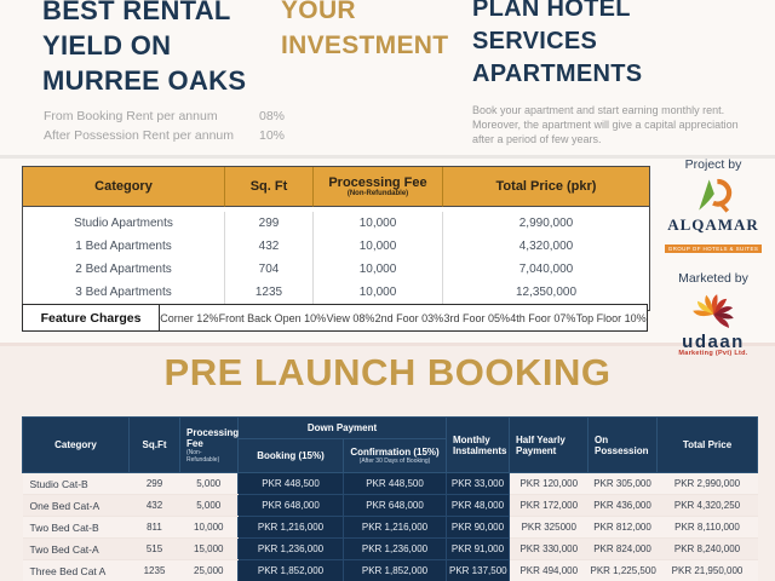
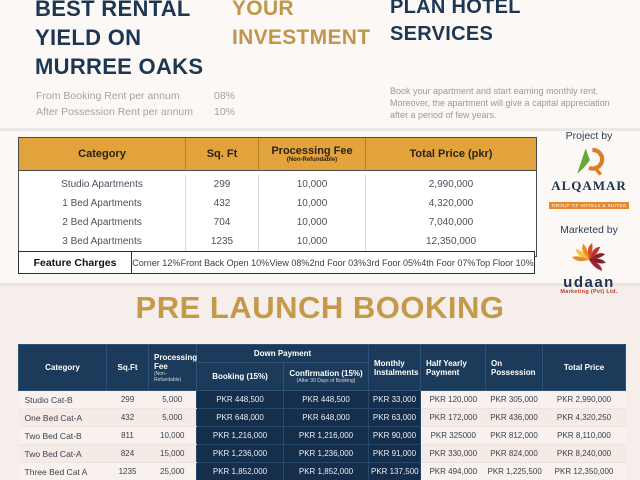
  BEST RENTAL
  YIELD ON
  MURREE OAKS
  From Booking Rent per annum
  08%
  After Possession Rent per annum
  10%
  YOUR
  INVESTMENT
  PLAN HOTEL
  SERVICES
- APARTMENTS
  Book your apartment and start earning monthly rent. Moreover, the apartment will give a capital appreciation after a period of few years.
  Category
  Sq. Ft
  Processing Fee
  Total Price (pkr)
  Studio Apartments
  299
  10,000
  2,990,000
  1 Bed Apartments
  432
  10,000
  4,320,000
  2 Bed Apartments
  704
  10,000
  7,040,000
  3 Bed Apartments
  1235
  10,000
  12,350,000
  Feature Charges
  Corner 12%
  Front Back Open 10%
  View 08%
  2nd Foor 03%
  3rd Foor 05%
  4th Foor 07%
  Top Floor 10%
  Project by
  ALQAMAR
  Marketed by
  udaan
  PRE LAUNCH BOOKING
  Category	Sq.Ft	Processing Fee	Down Payment	Monthly Instalments	Half Yearly Payment	On Possession	Total Price
  Studio Cat-B	299	5,000	PKR 448,500	PKR 448,500	PKR 33,000	PKR 120,000	PKR 305,000	PKR 2,990,000
- One Bed Cat-A	432	5,000	PKR 648,000	PKR 648,000	PKR 48,000	PKR 172,000	PKR 436,000	PKR 4,320,250
+ One Bed Cat-A	432	5,000	PKR 648,000	PKR 648,000	PKR 63,000	PKR 172,000	PKR 436,000	PKR 4,320,250
  Two Bed Cat-B	811	10,000	PKR 1,216,000	PKR 1,216,000	PKR 90,000	PKR 325000	PKR 812,000	PKR 8,110,000
- Two Bed Cat-A	515	15,000	PKR 1,236,000	PKR 1,236,000	PKR 91,000	PKR 330,000	PKR 824,000	PKR 8,240,000
+ Two Bed Cat-A	824	15,000	PKR 1,236,000	PKR 1,236,000	PKR 91,000	PKR 330,000	PKR 824,000	PKR 8,240,000
- Three Bed Cat A	1235	25,000	PKR 1,852,000	PKR 1,852,000	PKR 137,500	PKR 494,000	PKR 1,225,500	PKR 21,950,000
+ Three Bed Cat A	1235	25,000	PKR 1,852,000	PKR 1,852,000	PKR 137,500	PKR 494,000	PKR 1,225,500	PKR 12,350,000
